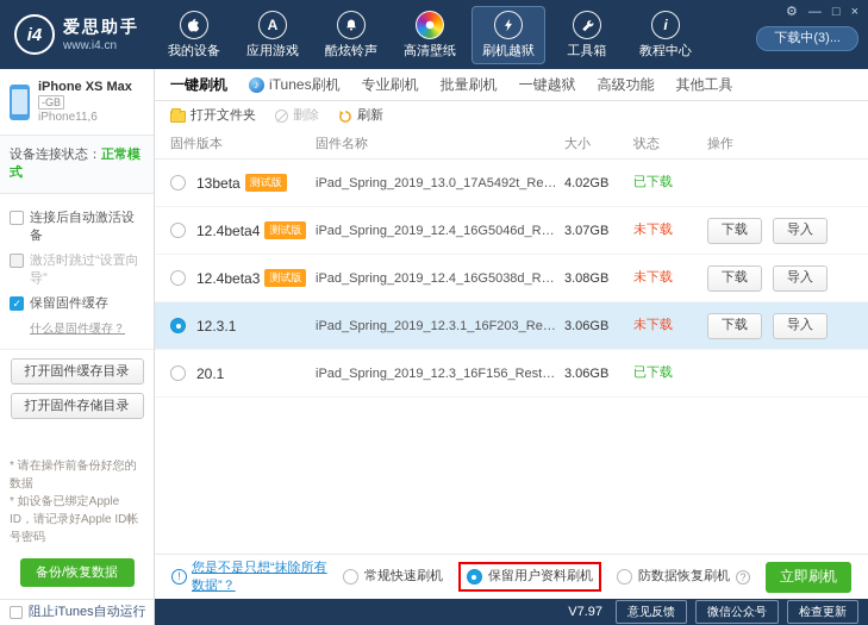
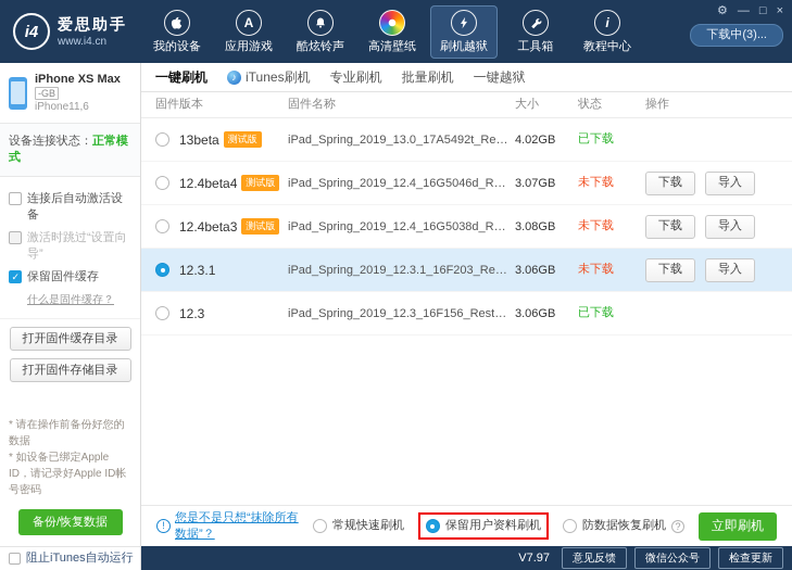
  i4
  爱思助手
  www.i4.cn
  我的设备
  A
  应用游戏
  酷炫铃声
  高清壁纸
  刷机越狱
  工具箱
  i
  教程中心
  ⚙
  —
  □
  ×
  下载中(3)...
  iPhone XS Max
  -GB
  iPhone11,6
  设备连接状态：正常模式
  连接后自动激活设备
  激活时跳过“设置向导”
  保留固件缓存
  什么是固件缓存？
  打开固件缓存目录
  打开固件存储目录
  * 请在操作前备份好您的数据
  * 如设备已绑定Apple ID，请记录好Apple ID帐号密码
  备份/恢复数据
  一键刷机
  ♪
  iTunes刷机
  专业刷机
  批量刷机
  一键越狱
- 高级功能
- 其他工具
- 打开文件夹
- 删除
- 刷新
  固件版本
  固件名称
  大小
  状态
  操作
  13beta
  测试版
  iPad_Spring_2019_13.0_17A5492t_Restor
  4.02GB
  已下载
  12.4beta4
  测试版
  iPad_Spring_2019_12.4_16G5046d_Resto
  3.07GB
  未下载
  下载
  导入
  12.4beta3
  测试版
  iPad_Spring_2019_12.4_16G5038d_Resto
  3.08GB
  未下载
  下载
  导入
  12.3.1
  iPad_Spring_2019_12.3.1_16F203_Restor
  3.06GB
  未下载
  下载
  导入
- 20.1
+ 12.3
  iPad_Spring_2019_12.3_16F156_Restore.
  3.06GB
  已下载
  !
  您是不是只想“抹除所有数据”？
  常规快速刷机
  保留用户资料刷机
  防数据恢复刷机
  ?
  立即刷机
  阻止iTunes自动运行
  V7.97
  意见反馈
  微信公众号
  检查更新
